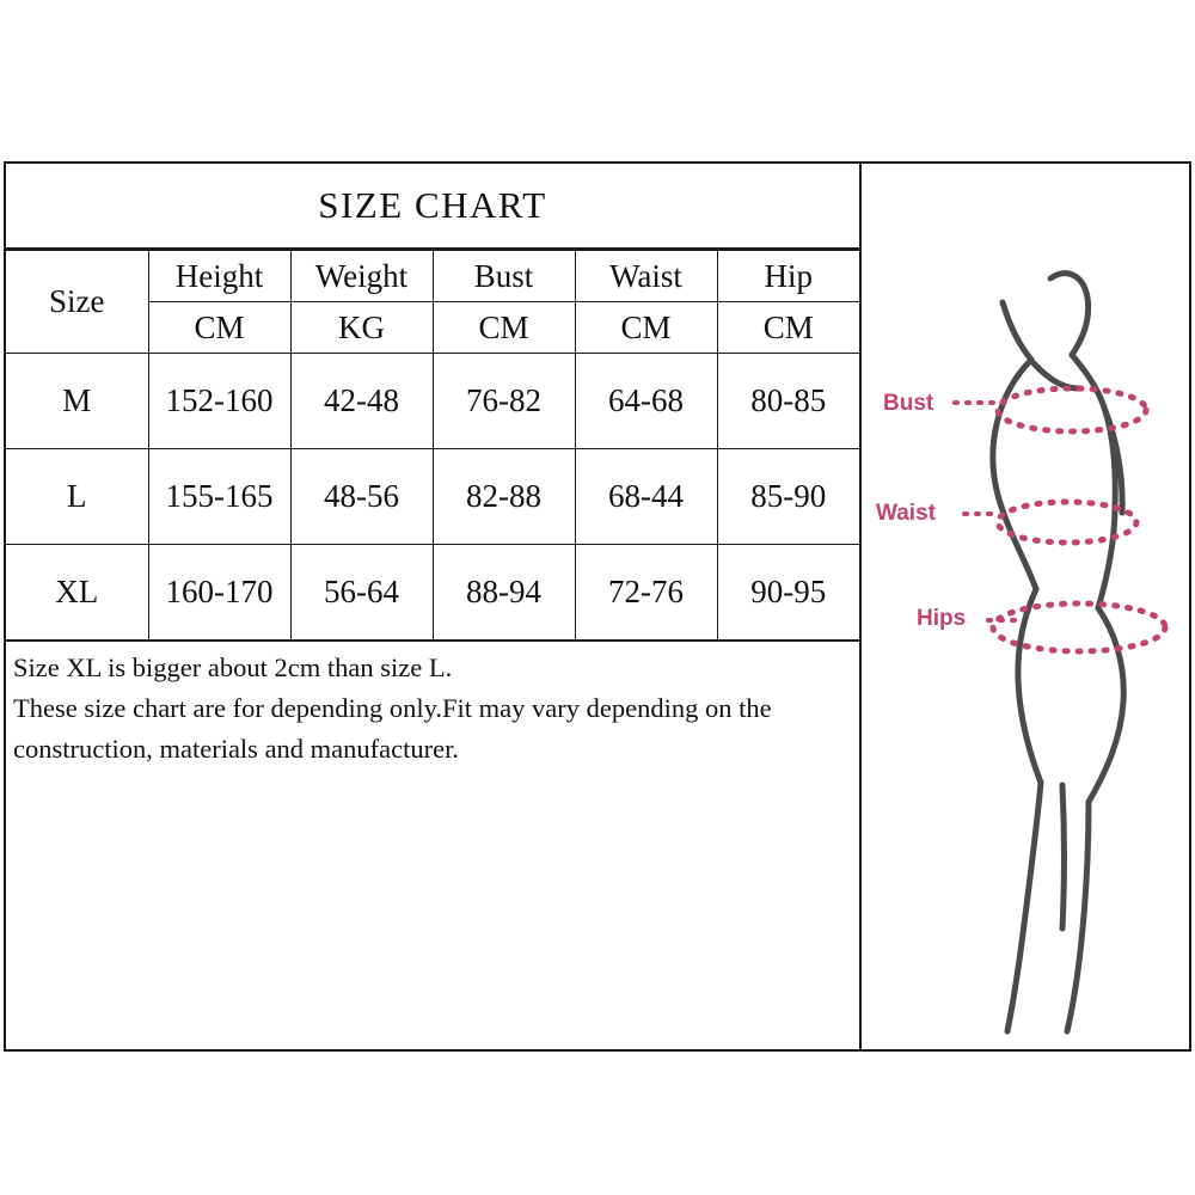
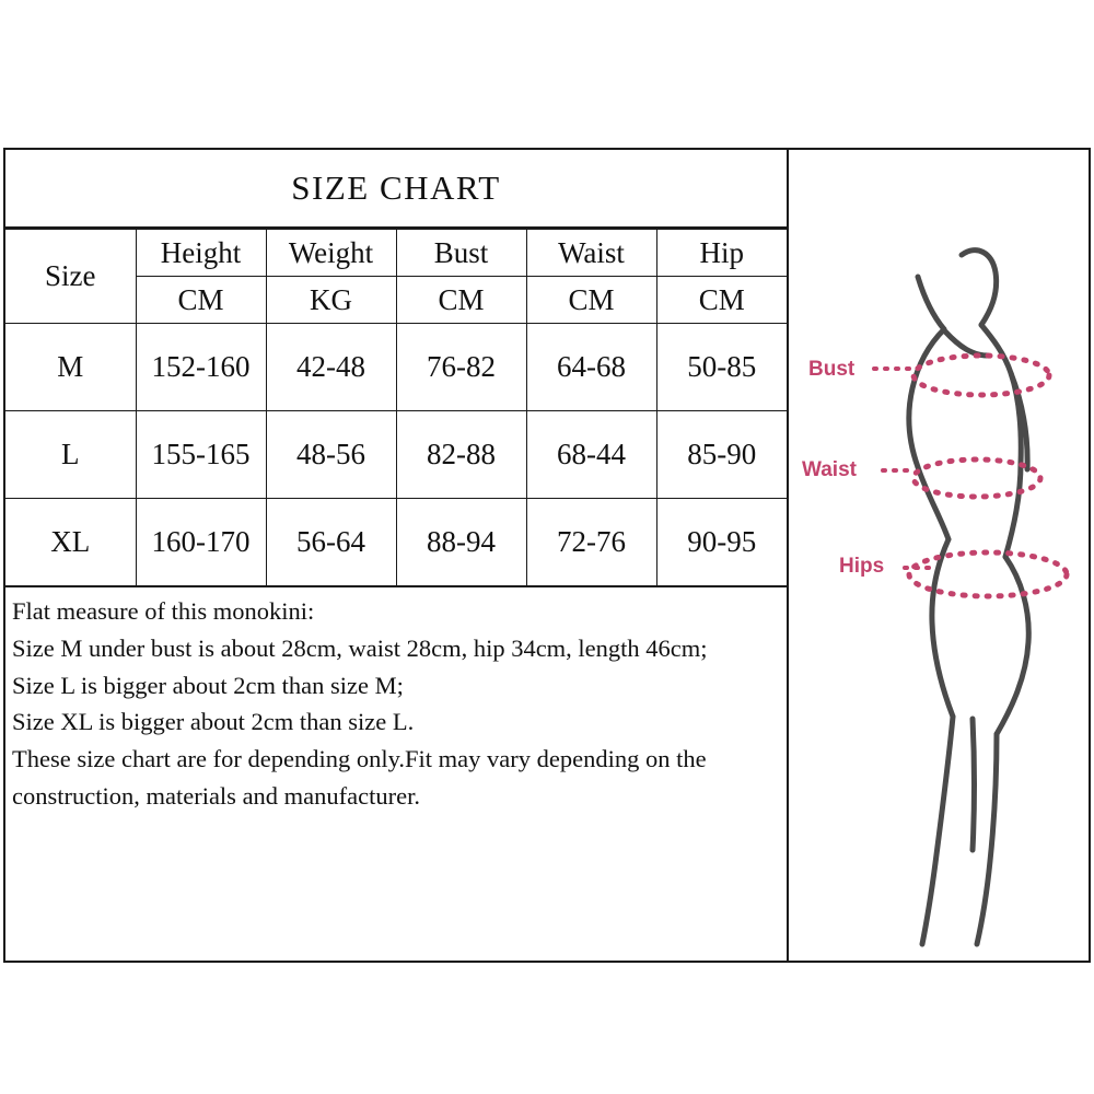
  SIZE CHART
  Size	Height	Weight	Bust	Waist	Hip
  CM	KG	CM	CM	CM
- M	152-160	42-48	76-82	64-68	80-85
+ M	152-160	42-48	76-82	64-68	50-85
  L	155-165	48-56	82-88	68-44	85-90
  XL	160-170	56-64	88-94	72-76	90-95
+ Flat measure of this monokini:
+ Size M under bust is about 28cm, waist 28cm, hip 34cm, length 46cm;
+ Size L is bigger about 2cm than size M;
  Size XL is bigger about 2cm than size L.
  These size chart are for depending only.Fit may vary depending on the
  construction, materials and manufacturer.
  Bust
  Waist
  Hips
